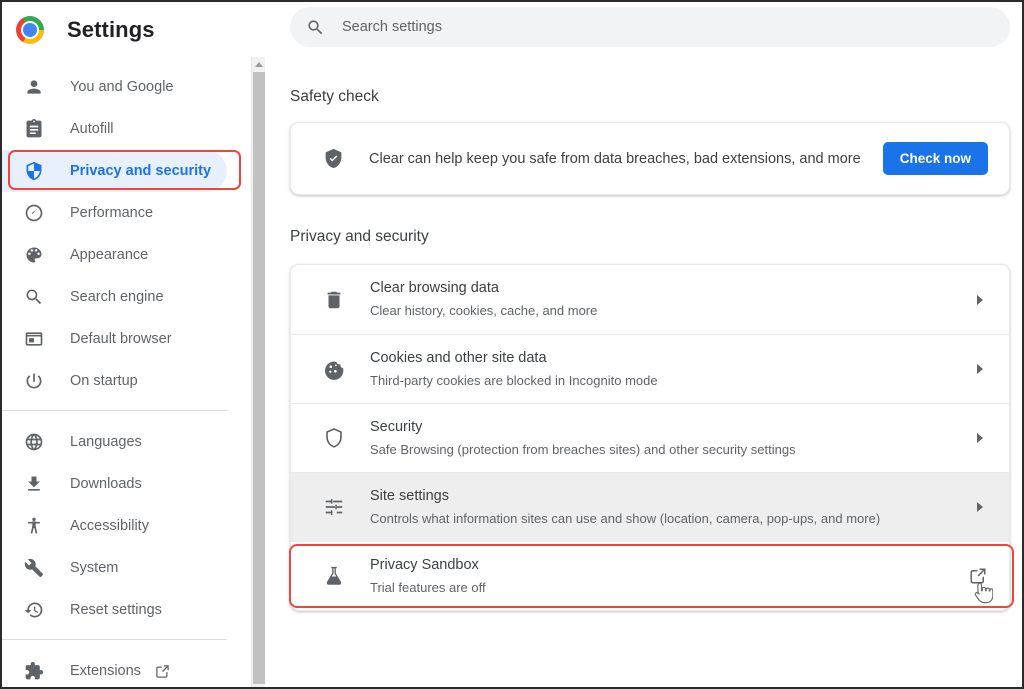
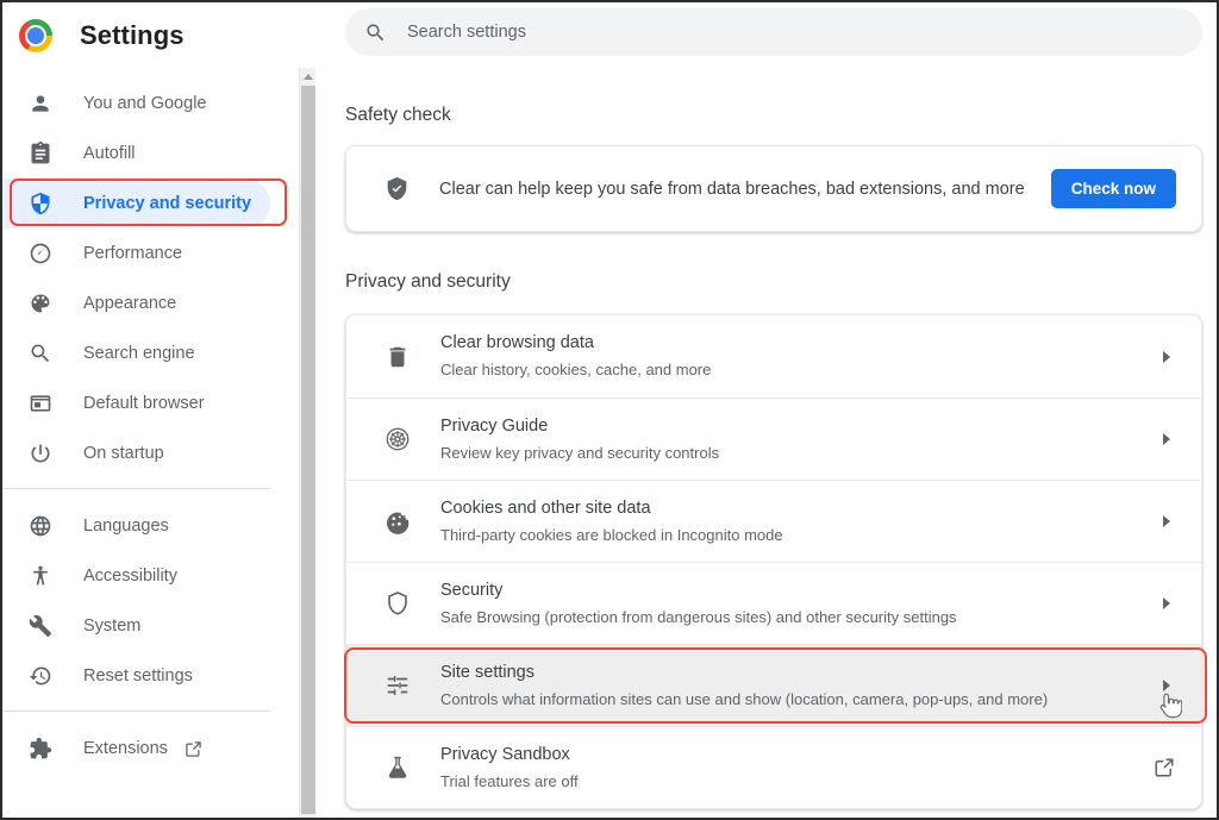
  Settings
  You and Google
  Autofill
  Privacy and security
  Performance
  Appearance
  Search engine
  Default browser
  On startup
  Languages
- Downloads
  Accessibility
  System
  Reset settings
  Extensions
  Search settings
  Safety check
  Clear can help keep you safe from data breaches, bad extensions, and more
  Check now
  Privacy and security
  Clear browsing data
  Clear history, cookies, cache, and more
+ Privacy Guide
+ Review key privacy and security controls
  Cookies and other site data
  Third-party cookies are blocked in Incognito mode
  Security
- Safe Browsing (protection from breaches sites) and other security settings
+ Safe Browsing (protection from dangerous sites) and other security settings
  Site settings
  Controls what information sites can use and show (location, camera, pop-ups, and more)
  Privacy Sandbox
  Trial features are off
